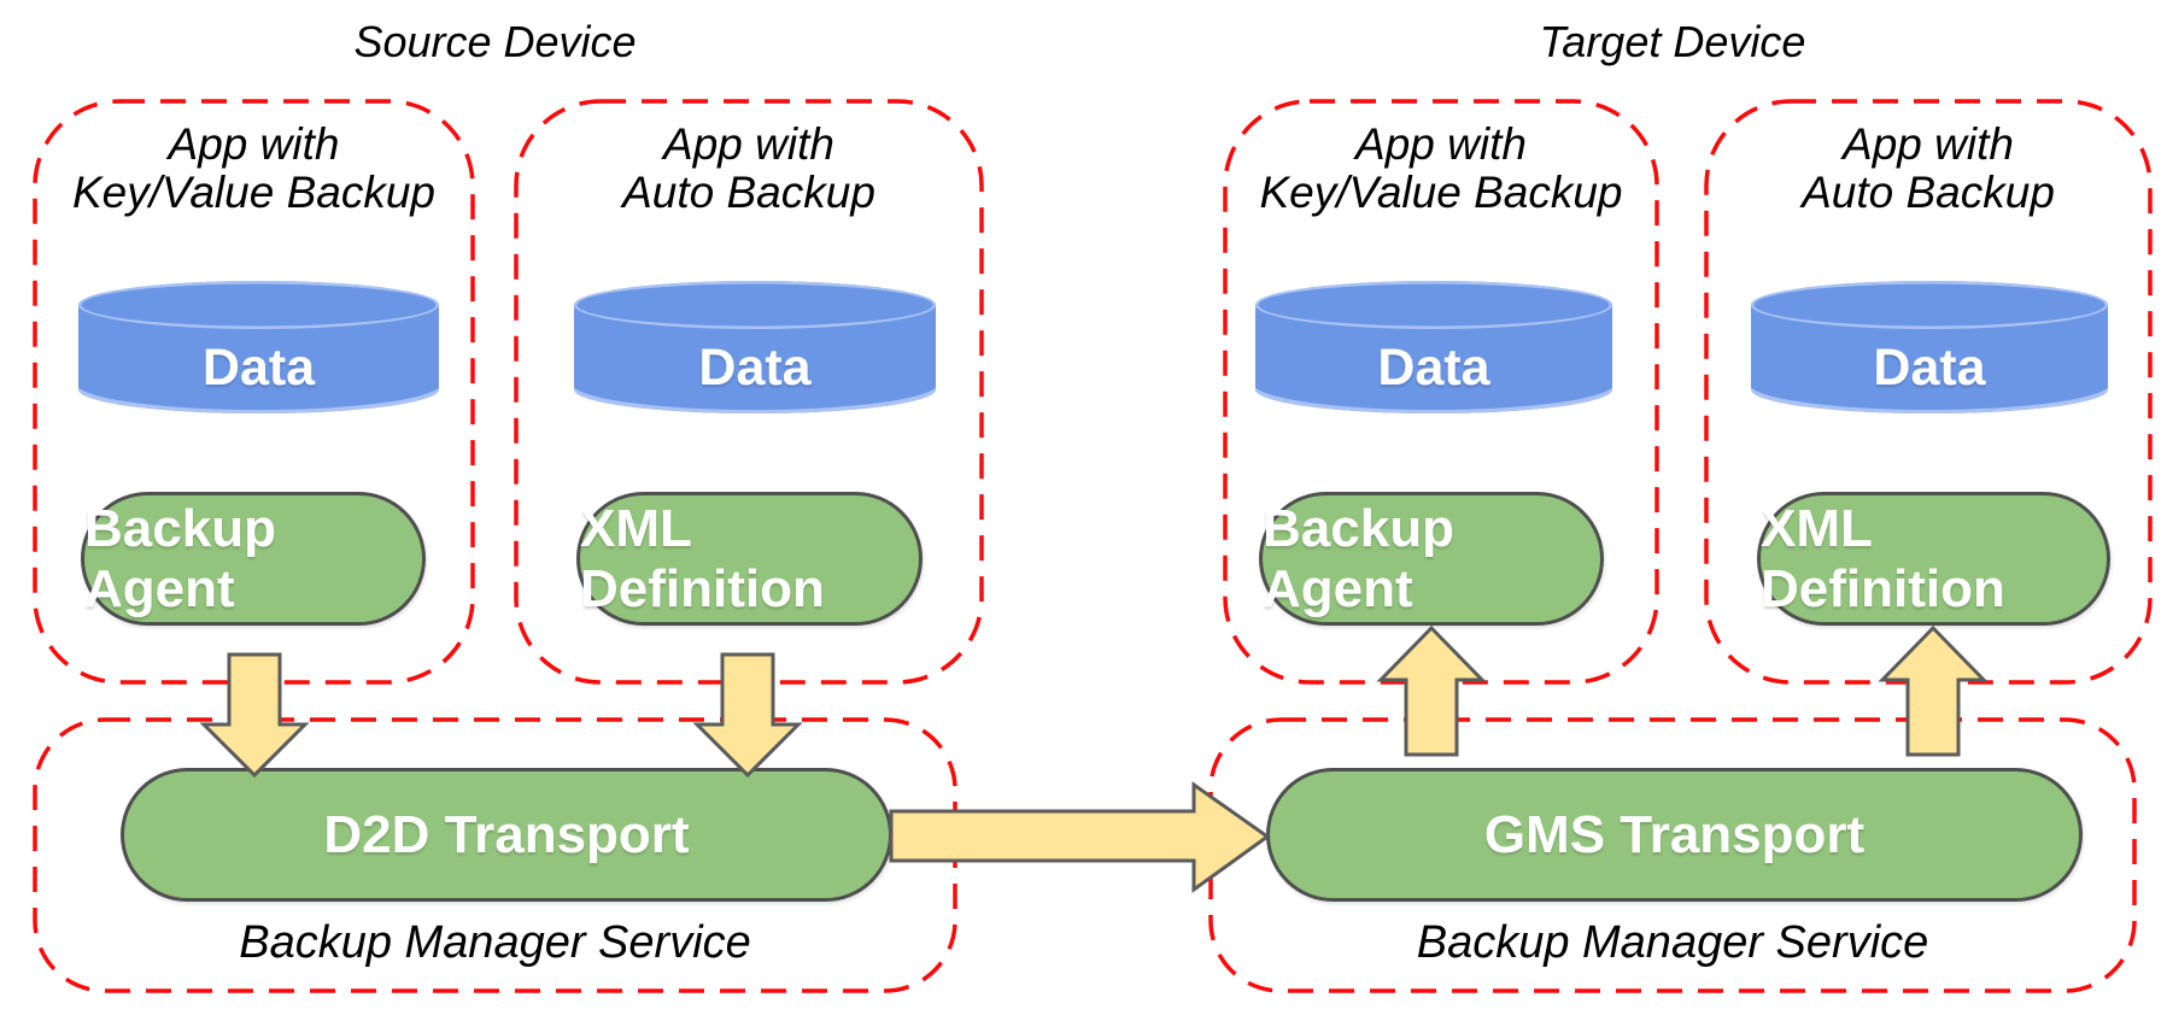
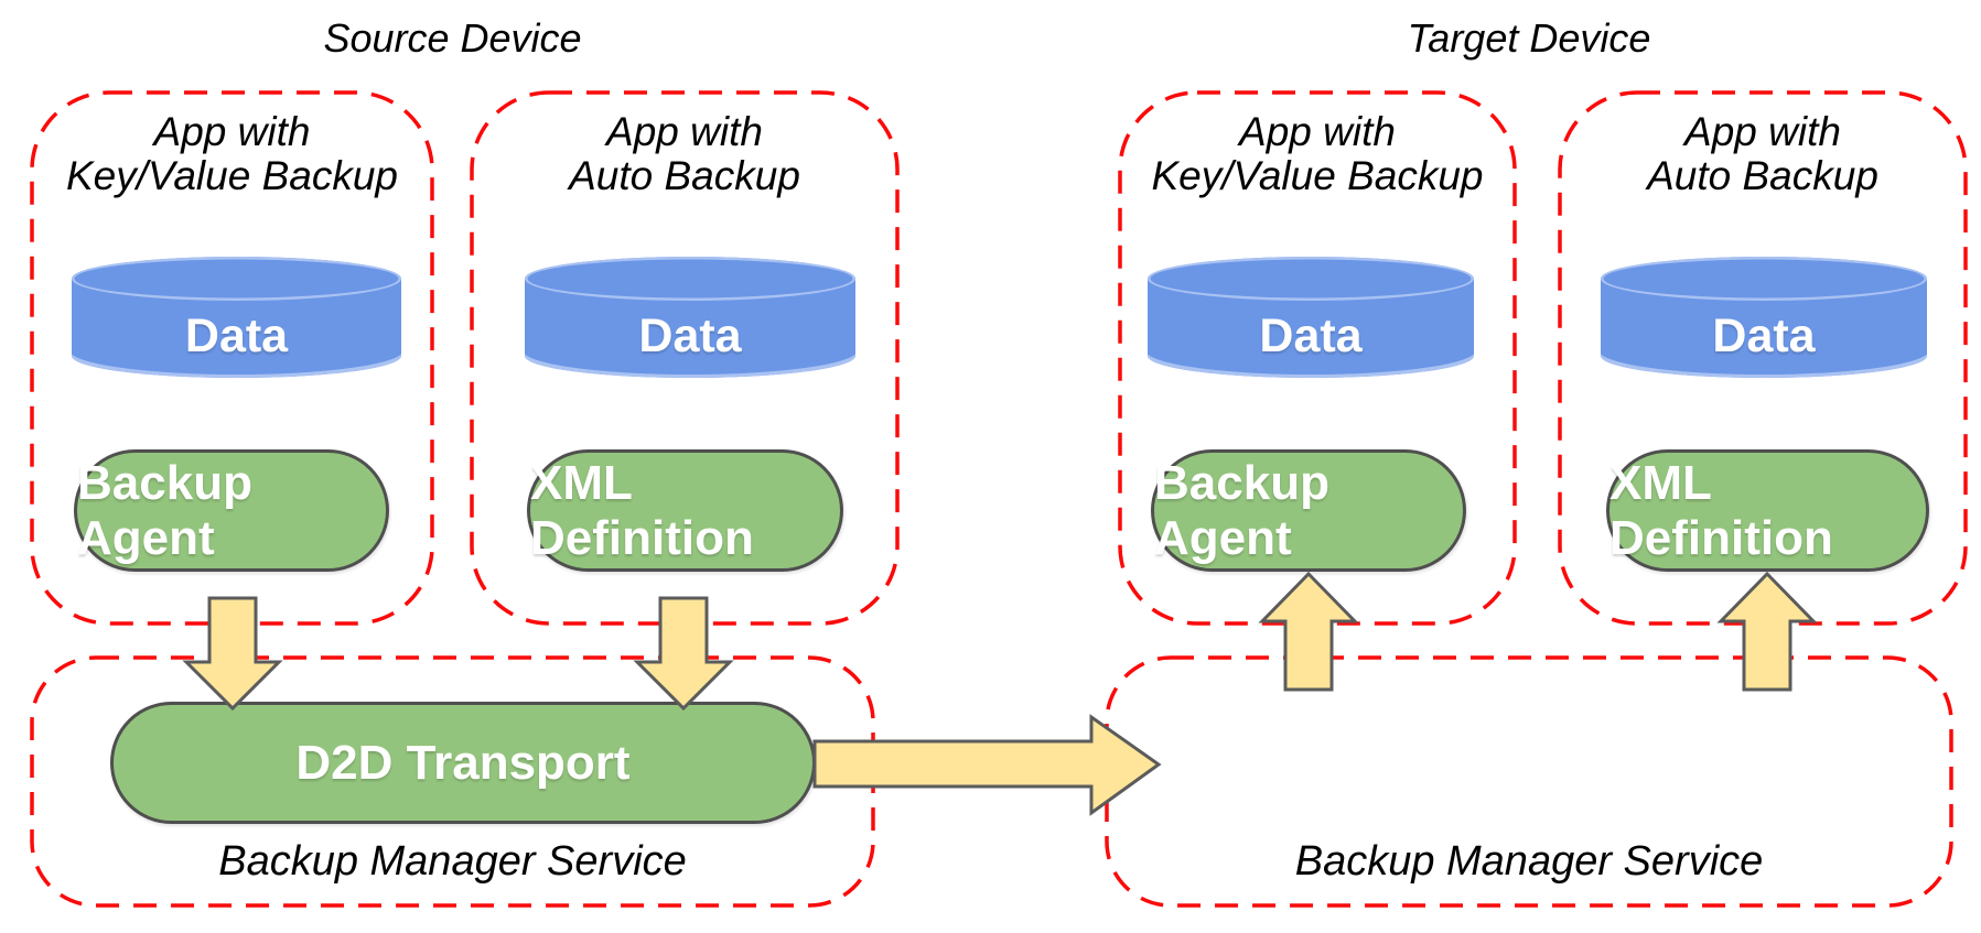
  Source Device
  App with
  Key/Value Backup
  Data
  Backup Agent
  App with
  Auto Backup
  Data
  XML Definition
  D2D Transport
  Backup Manager Service
  Target Device
  App with
  Key/Value Backup
  Data
  Backup Agent
  App with
  Auto Backup
  Data
  XML Definition
- GMS Transport
  Backup Manager Service
